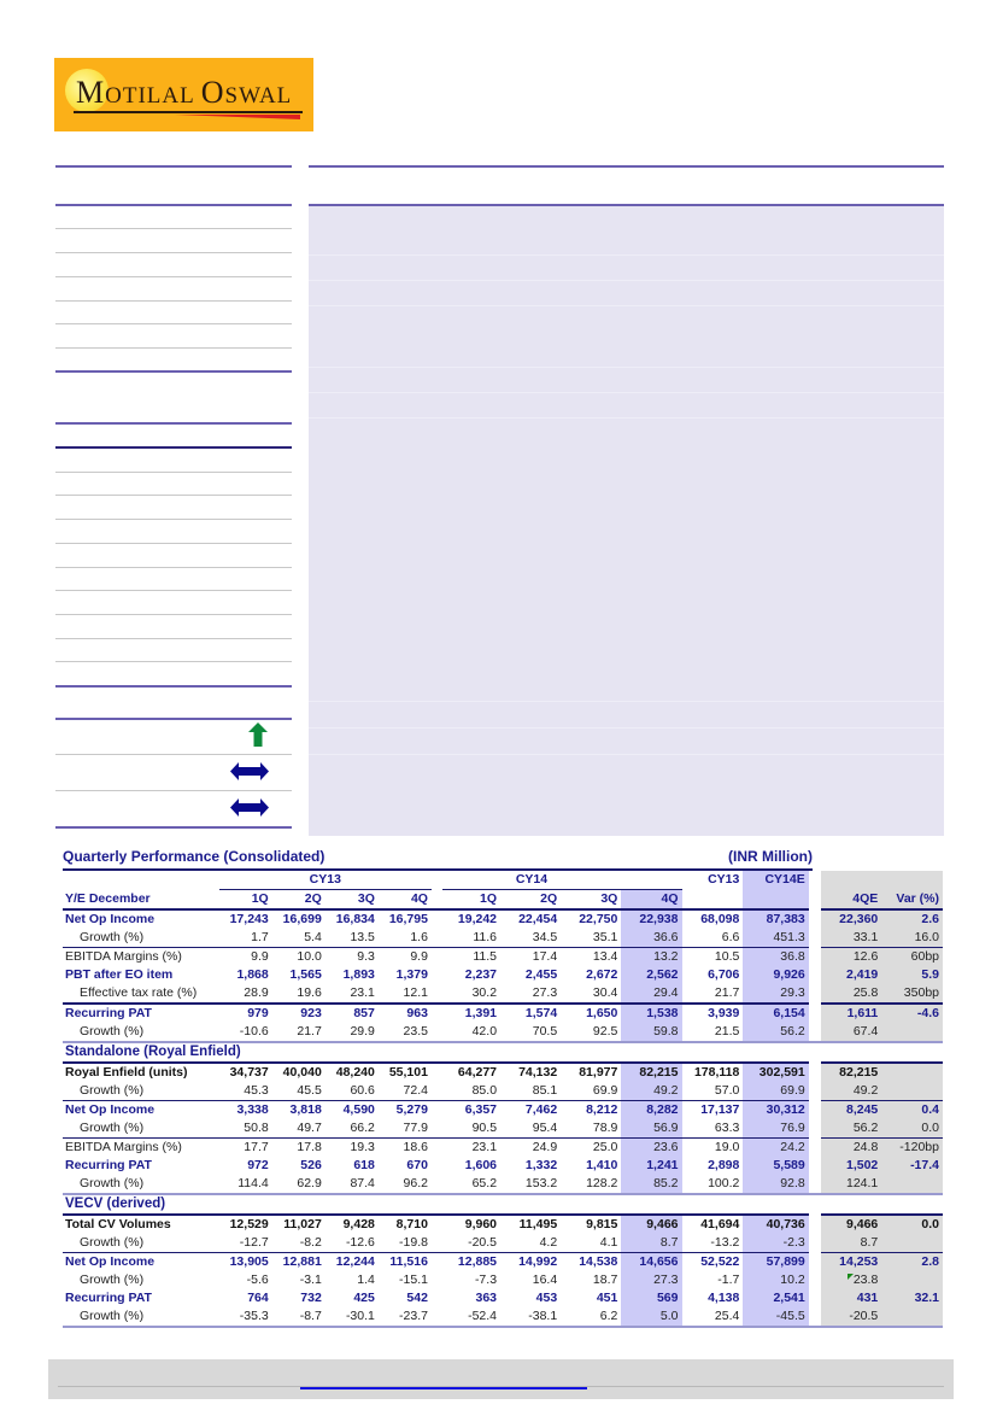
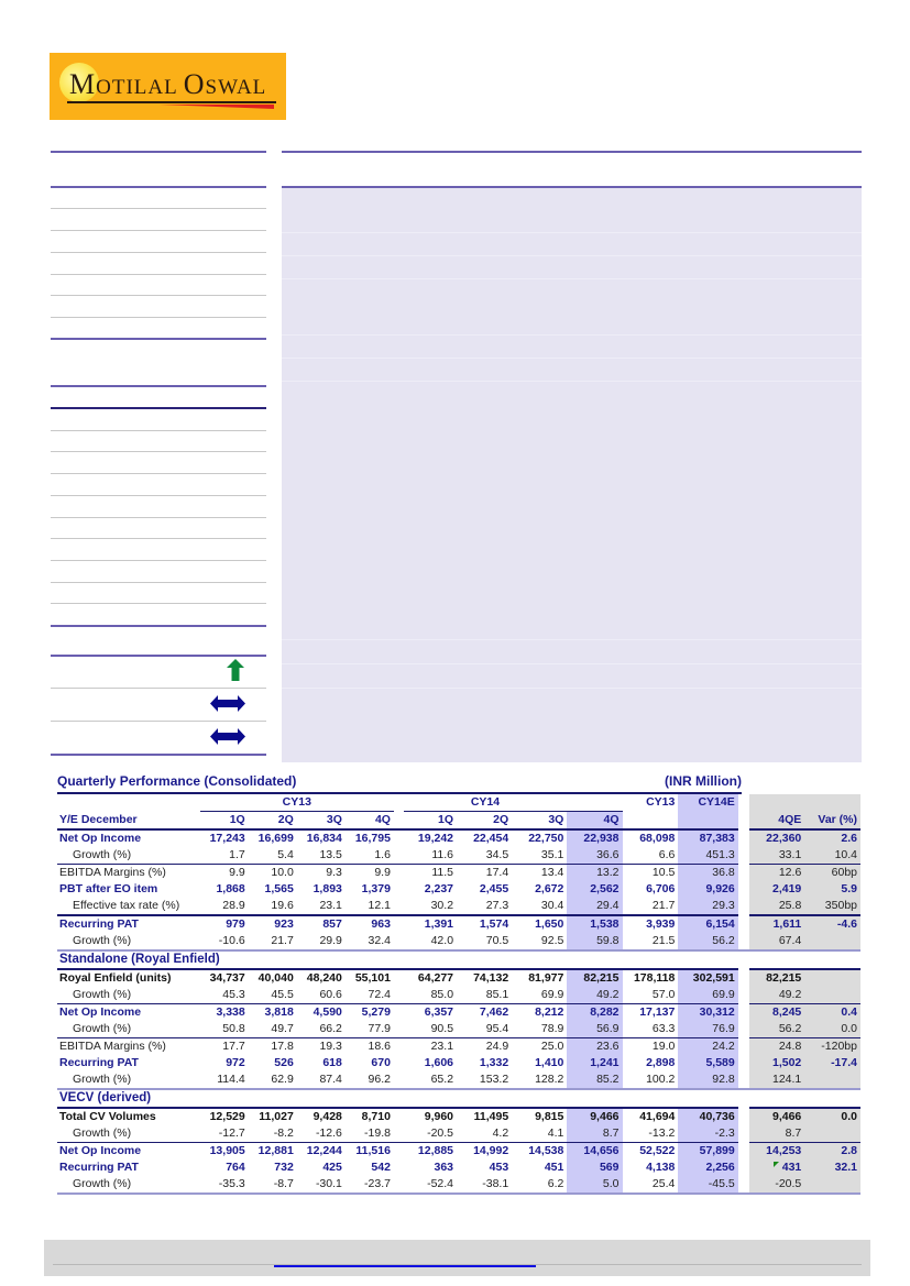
  MOTILAL OSWAL
  Quarterly Performance (Consolidated)
  (INR Million)
  	CY13		CY14		CY13	CY14E
  Y/E December	1Q	2Q	3Q	4Q		1Q	2Q	3Q	4Q				4QE	Var (%)
  Net Op Income	17,243	16,699	16,834	16,795		19,242	22,454	22,750	22,938	68,098	87,383		22,360	2.6
- Growth (%)	1.7	5.4	13.5	1.6		11.6	34.5	35.1	36.6	6.6	451.3		33.1	16.0
+ Growth (%)	1.7	5.4	13.5	1.6		11.6	34.5	35.1	36.6	6.6	451.3		33.1	10.4
  EBITDA Margins (%)	9.9	10.0	9.3	9.9		11.5	17.4	13.4	13.2	10.5	36.8		12.6	60bp
  PBT after EO item	1,868	1,565	1,893	1,379		2,237	2,455	2,672	2,562	6,706	9,926		2,419	5.9
  Effective tax rate (%)	28.9	19.6	23.1	12.1		30.2	27.3	30.4	29.4	21.7	29.3		25.8	350bp
  Recurring PAT	979	923	857	963		1,391	1,574	1,650	1,538	3,939	6,154		1,611	-4.6
- Growth (%)	-10.6	21.7	29.9	23.5		42.0	70.5	92.5	59.8	21.5	56.2		67.4
+ Growth (%)	-10.6	21.7	29.9	32.4		42.0	70.5	92.5	59.8	21.5	56.2		67.4
  Standalone (Royal Enfield)
  Royal Enfield (units)	34,737	40,040	48,240	55,101		64,277	74,132	81,977	82,215	178,118	302,591		82,215
  Growth (%)	45.3	45.5	60.6	72.4		85.0	85.1	69.9	49.2	57.0	69.9		49.2
  Net Op Income	3,338	3,818	4,590	5,279		6,357	7,462	8,212	8,282	17,137	30,312		8,245	0.4
  Growth (%)	50.8	49.7	66.2	77.9		90.5	95.4	78.9	56.9	63.3	76.9		56.2	0.0
  EBITDA Margins (%)	17.7	17.8	19.3	18.6		23.1	24.9	25.0	23.6	19.0	24.2		24.8	-120bp
  Recurring PAT	972	526	618	670		1,606	1,332	1,410	1,241	2,898	5,589		1,502	-17.4
  Growth (%)	114.4	62.9	87.4	96.2		65.2	153.2	128.2	85.2	100.2	92.8		124.1
  VECV (derived)
  Total CV Volumes	12,529	11,027	9,428	8,710		9,960	11,495	9,815	9,466	41,694	40,736		9,466	0.0
  Growth (%)	-12.7	-8.2	-12.6	-19.8		-20.5	4.2	4.1	8.7	-13.2	-2.3		8.7
  Net Op Income	13,905	12,881	12,244	11,516		12,885	14,992	14,538	14,656	52,522	57,899		14,253	2.8
- Growth (%)	-5.6	-3.1	1.4	-15.1		-7.3	16.4	18.7	27.3	-1.7	10.2		23.8
- Recurring PAT	764	732	425	542		363	453	451	569	4,138	2,541		431	32.1
+ Recurring PAT	764	732	425	542		363	453	451	569	4,138	2,256		431	32.1
  Growth (%)	-35.3	-8.7	-30.1	-23.7		-52.4	-38.1	6.2	5.0	25.4	-45.5		-20.5
